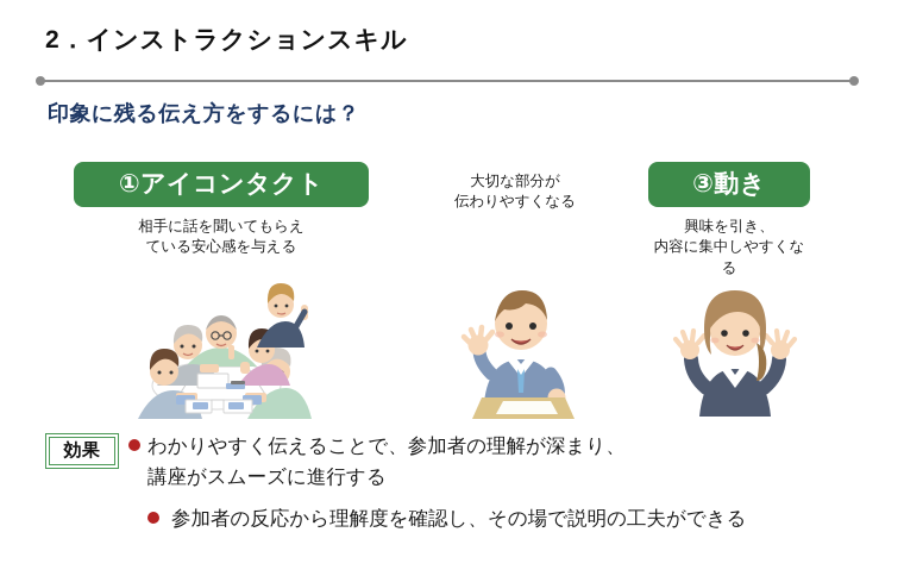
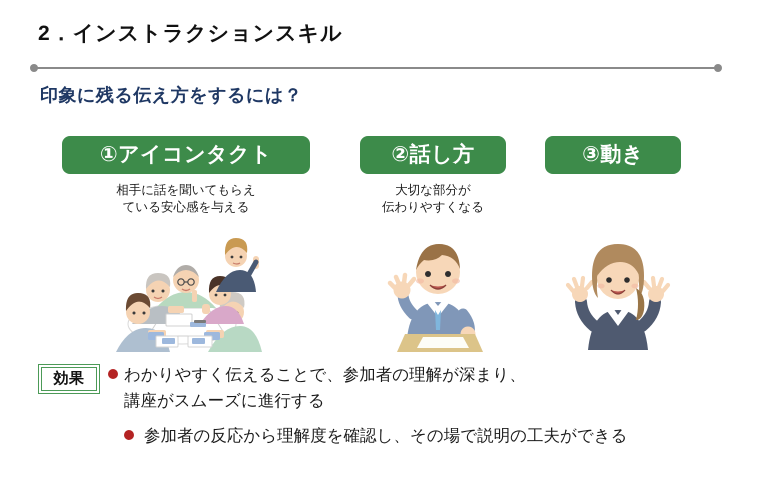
  2．インストラクションスキル
  印象に残る伝え方をするには？
  ①アイコンタクト
  相手に話を聞いてもらえ
  ている安心感を与える
+ ②話し方
  大切な部分が
  伝わりやすくなる
  ③動き
- 興味を引き、
- 内容に集中しやすくなる
  効果
  わかりやすく伝えることで、参加者の理解が深まり、
  講座がスムーズに進行する
  参加者の反応から理解度を確認し、その場で説明の工夫ができる
